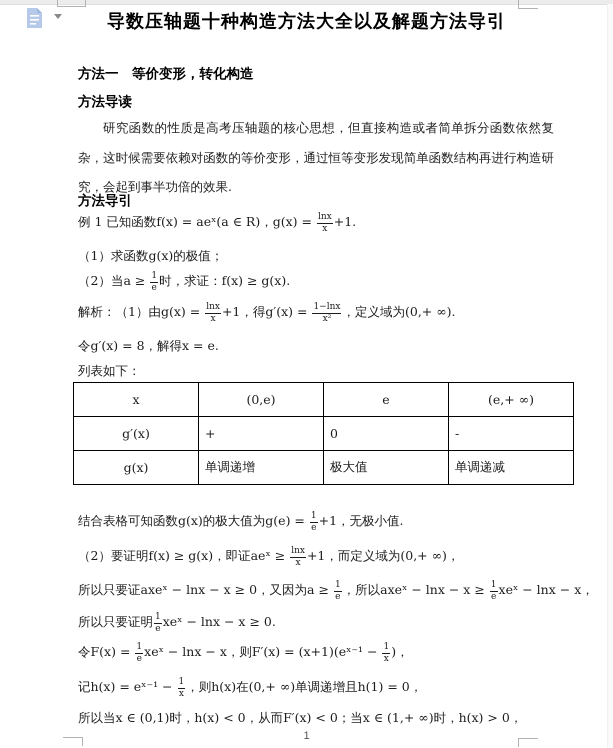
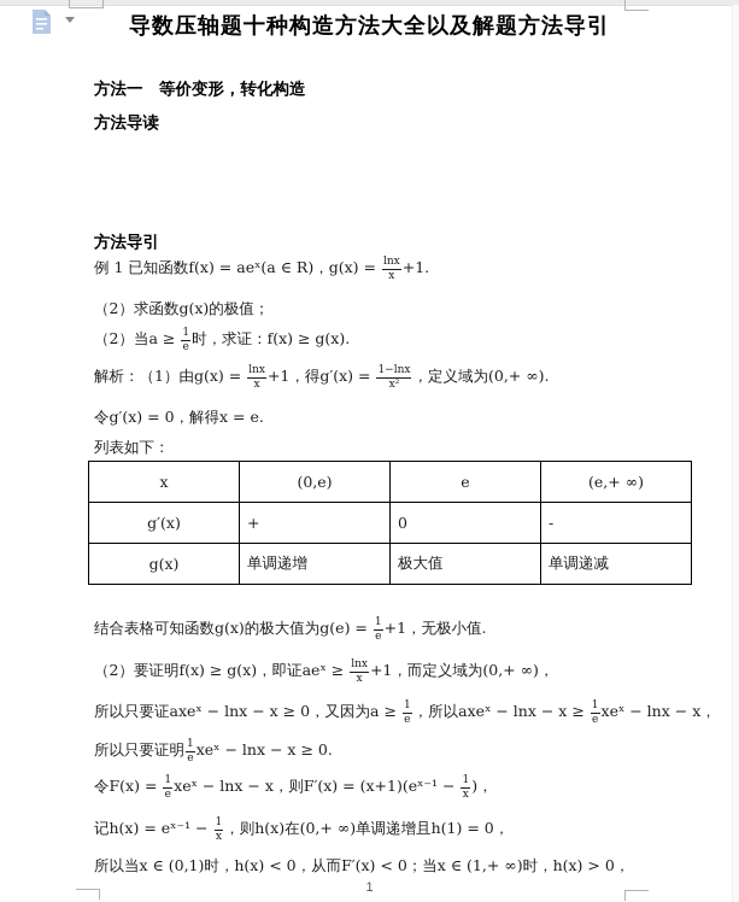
  导数压轴题十种构造方法大全以及解题方法导引
  方法一 等价变形，转化构造
  方法导读
- 研究函数的性质是高考压轴题的核心思想，但直接构造或者简单拆分函数依然复杂，这时候需要依赖对函数的等价变形，通过恒等变形发现简单函数结构再进行构造研究，会起到事半功倍的效果.
  方法导引
  例 1 已知函数f(x) = aeˣ(a ∈ R)，g(x) =
  lnx
  x
  +1.
- （1）求函数g(x)的极值；
+ （2）求函数g(x)的极值；
  （2）当a ≥
  1
  e
  时，求证：f(x) ≥ g(x).
  解析：（1）由g(x) =
  lnx
  x
  +1，得g′(x) =
  1−lnx
  x²
  ，定义域为(0,+ ∞).
- 令g′(x) = 8，解得x = e.
+ 令g′(x) = 0，解得x = e.
  列表如下：
  x	(0,e)	e	(e,+ ∞)
  g′(x)	+	0	-
  g(x)	单调递增	极大值	单调递减
  结合表格可知函数g(x)的极大值为g(e) =
  1
  e
  +1，无极小值.
  （2）要证明f(x) ≥ g(x)，即证aeˣ ≥
  lnx
  x
  +1，而定义域为(0,+ ∞)，
  所以只要证axeˣ − lnx − x ≥ 0，又因为a ≥
  1
  e
  ，所以axeˣ − lnx − x ≥
  1
  e
  xeˣ − lnx − x，
  所以只要证明
  1
  e
  xeˣ − lnx − x ≥ 0.
  令F(x) =
  1
  e
  xeˣ − lnx − x，则F′(x) = (x+1)(eˣ⁻¹ −
  1
  x
  )，
  记h(x) = eˣ⁻¹ −
  1
  x
  ，则h(x)在(0,+ ∞)单调递增且h(1) = 0，
  所以当x ∈ (0,1)时，h(x) < 0，从而F′(x) < 0；当x ∈ (1,+ ∞)时，h(x) > 0，
  1
